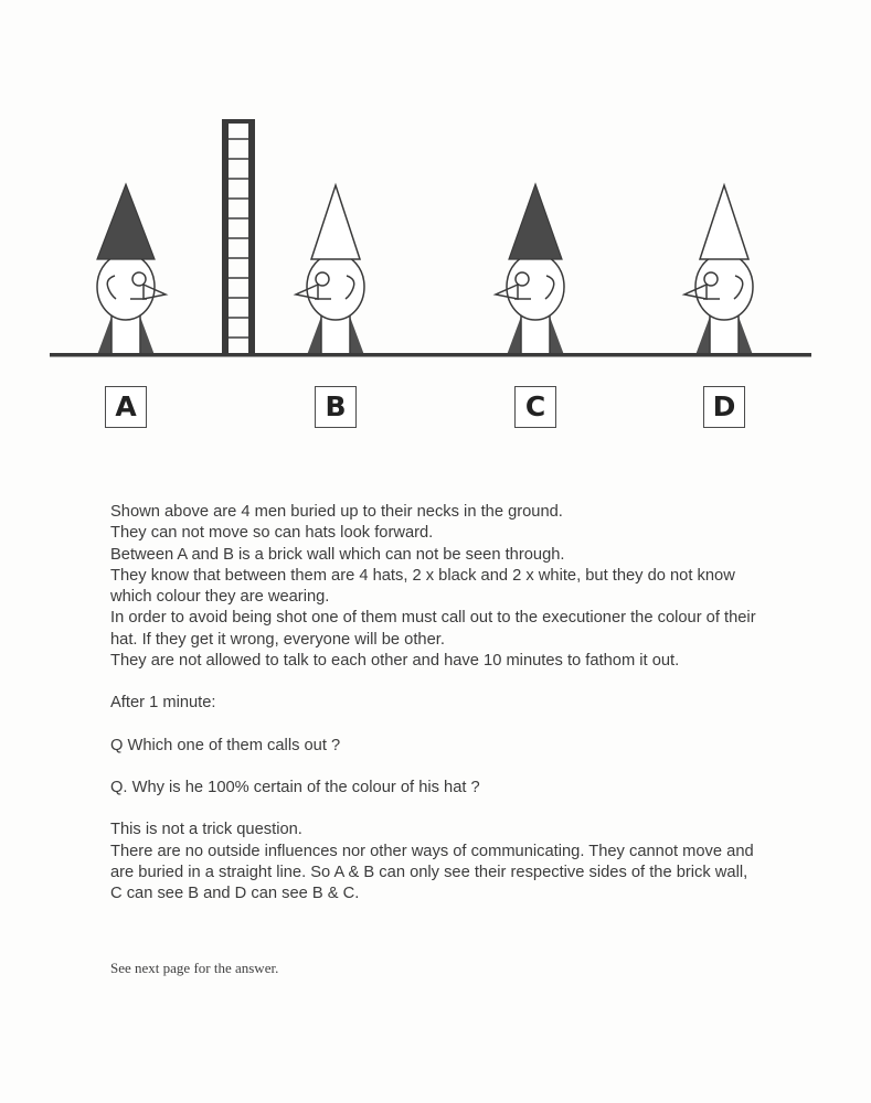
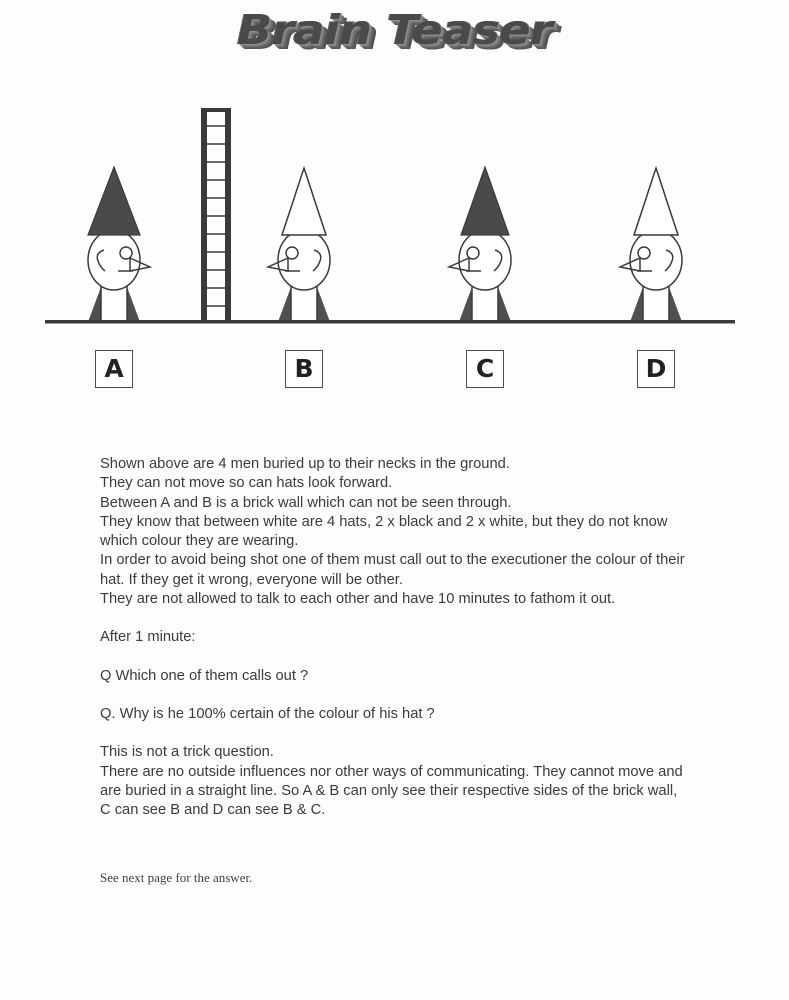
+ Brain Teaser
  A
  B
  C
  D
  Shown above are 4 men buried up to their necks in the ground.
  They can not move so can hats look forward.
  Between A and B is a brick wall which can not be seen through.
- They know that between them are 4 hats, 2 x black and 2 x white, but they do not know which colour they are wearing.
+ They know that between white are 4 hats, 2 x black and 2 x white, but they do not know which colour they are wearing.
  In order to avoid being shot one of them must call out to the executioner the colour of their hat. If they get it wrong, everyone will be other.
  They are not allowed to talk to each other and have 10 minutes to fathom it out.
  After 1 minute:
  Q Which one of them calls out ?
  Q. Why is he 100% certain of the colour of his hat ?
  This is not a trick question.
  There are no outside influences nor other ways of communicating. They cannot move and are buried in a straight line. So A & B can only see their respective sides of the brick wall, C can see B and D can see B & C.
  See next page for the answer.
